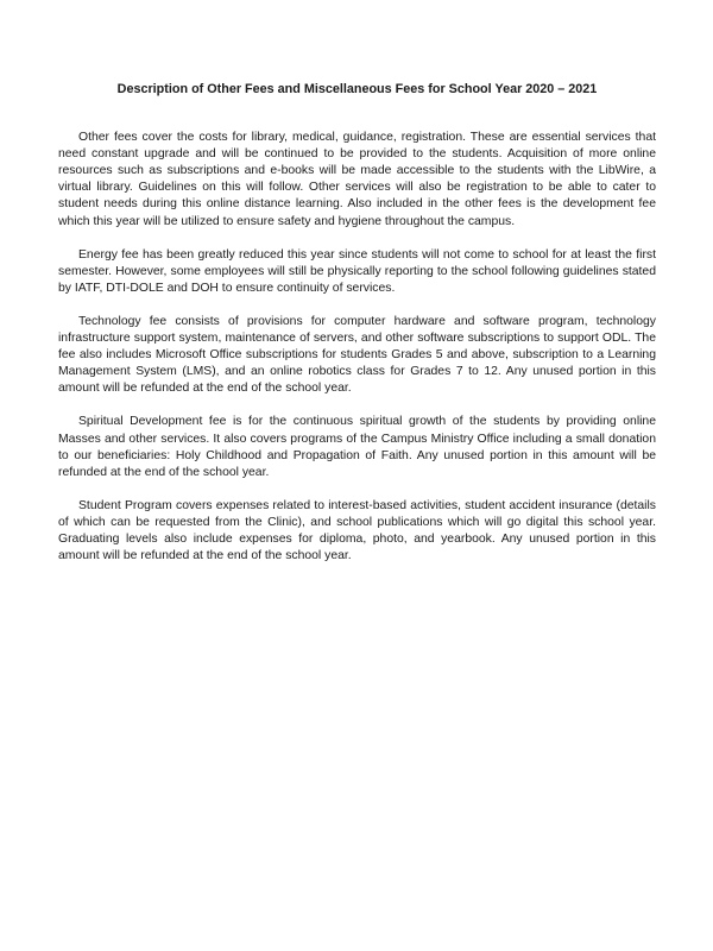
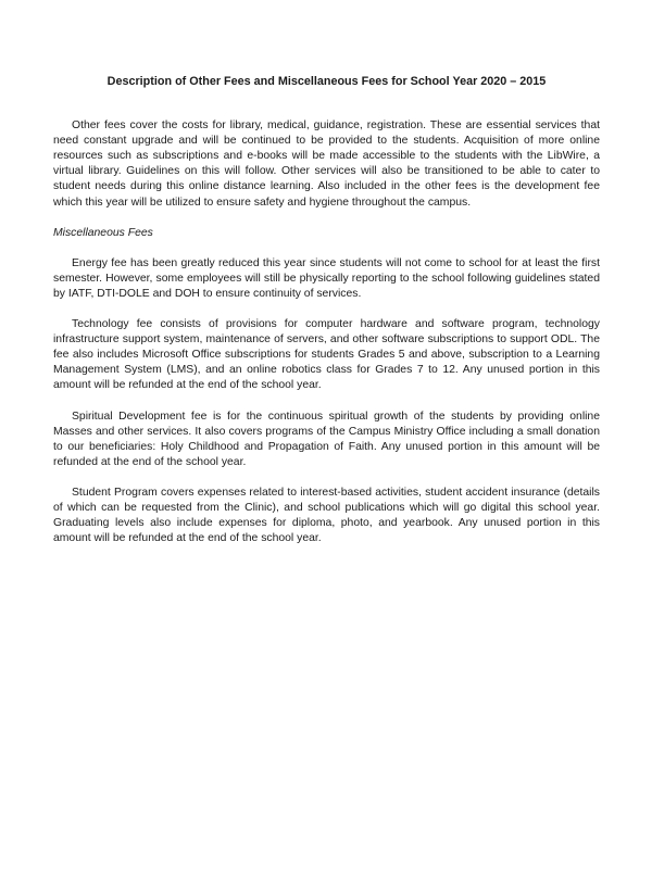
- Description of Other Fees and Miscellaneous Fees for School Year 2020 – 2021
+ Description of Other Fees and Miscellaneous Fees for School Year 2020 – 2015
- Other fees cover the costs for library, medical, guidance, registration. These are essential services that need constant upgrade and will be continued to be provided to the students. Acquisition of more online resources such as subscriptions and e-books will be made accessible to the students with the LibWire, a virtual library. Guidelines on this will follow. Other services will also be registration to be able to cater to student needs during this online distance learning. Also included in the other fees is the development fee which this year will be utilized to ensure safety and hygiene throughout the campus.
+ Other fees cover the costs for library, medical, guidance, registration. These are essential services that need constant upgrade and will be continued to be provided to the students. Acquisition of more online resources such as subscriptions and e-books will be made accessible to the students with the LibWire, a virtual library. Guidelines on this will follow. Other services will also be transitioned to be able to cater to student needs during this online distance learning. Also included in the other fees is the development fee which this year will be utilized to ensure safety and hygiene throughout the campus.
+ Miscellaneous Fees
  Energy fee has been greatly reduced this year since students will not come to school for at least the first semester. However, some employees will still be physically reporting to the school following guidelines stated by IATF, DTI-DOLE and DOH to ensure continuity of services.
  Technology fee consists of provisions for computer hardware and software program, technology infrastructure support system, maintenance of servers, and other software subscriptions to support ODL. The fee also includes Microsoft Office subscriptions for students Grades 5 and above, subscription to a Learning Management System (LMS), and an online robotics class for Grades 7 to 12. Any unused portion in this amount will be refunded at the end of the school year.
  Spiritual Development fee is for the continuous spiritual growth of the students by providing online Masses and other services. It also covers programs of the Campus Ministry Office including a small donation to our beneficiaries: Holy Childhood and Propagation of Faith. Any unused portion in this amount will be refunded at the end of the school year.
  Student Program covers expenses related to interest-based activities, student accident insurance (details of which can be requested from the Clinic), and school publications which will go digital this school year. Graduating levels also include expenses for diploma, photo, and yearbook. Any unused portion in this amount will be refunded at the end of the school year.
